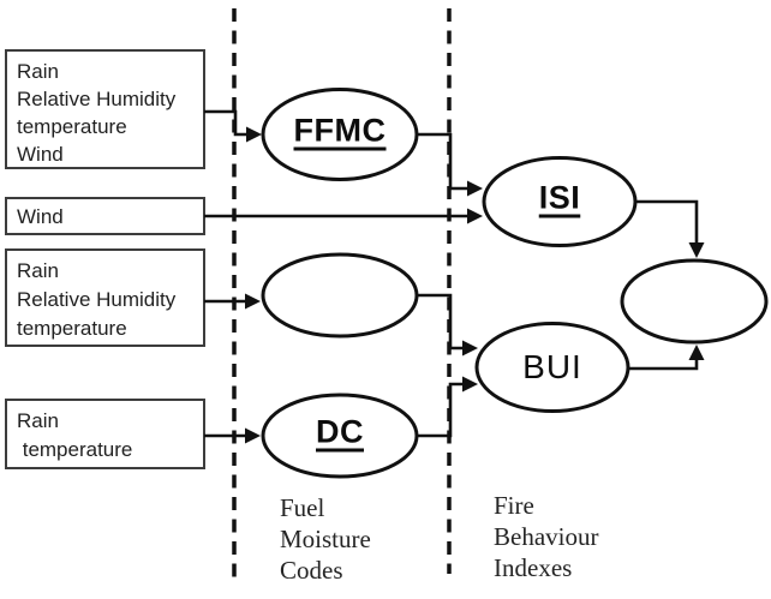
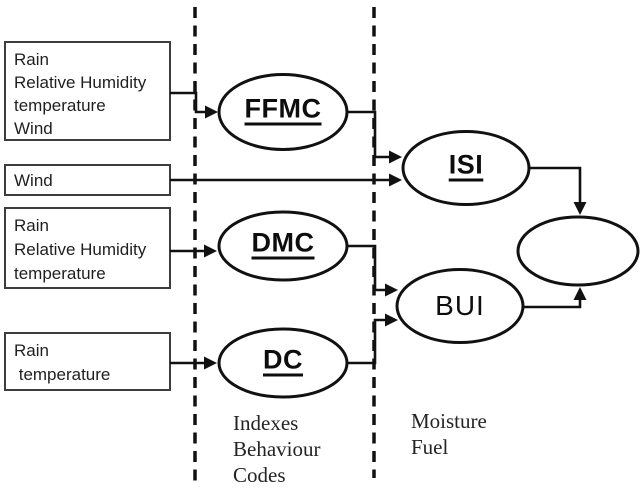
  Rain
  Relative Humidity
  temperature
  Wind
  Wind
  Rain
  Relative Humidity
  temperature
  Rain
  temperature
  FFMC
+ DMC
  DC
  ISI
  BUI
- Fuel
+ Indexes
- Moisture
+ Behaviour
  Codes
- Fire
- Behaviour
+ Moisture
- Indexes
+ Fuel
